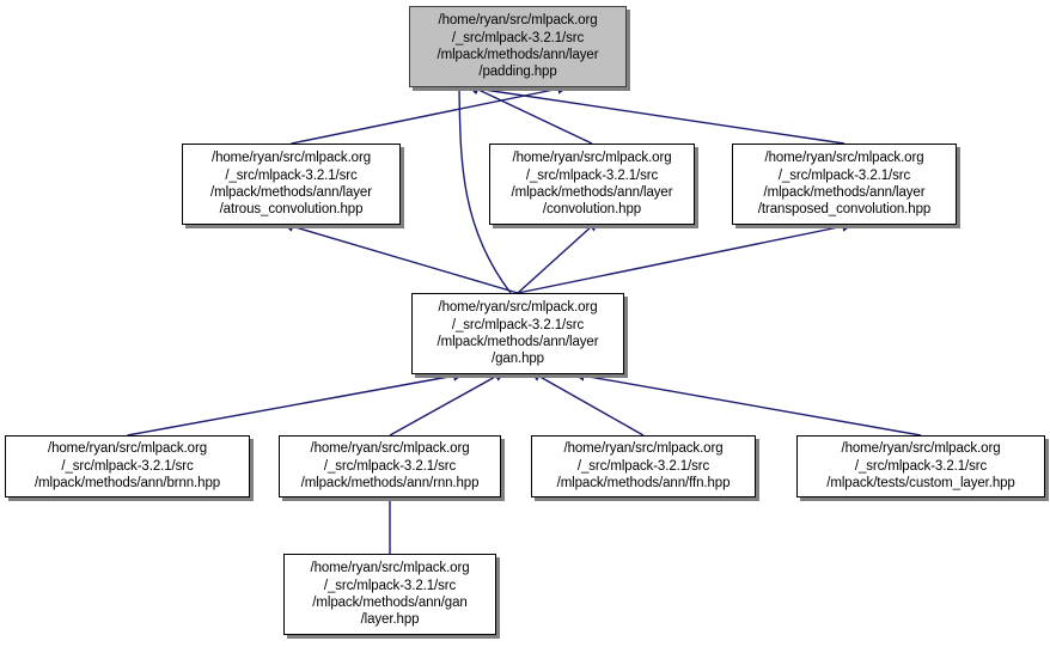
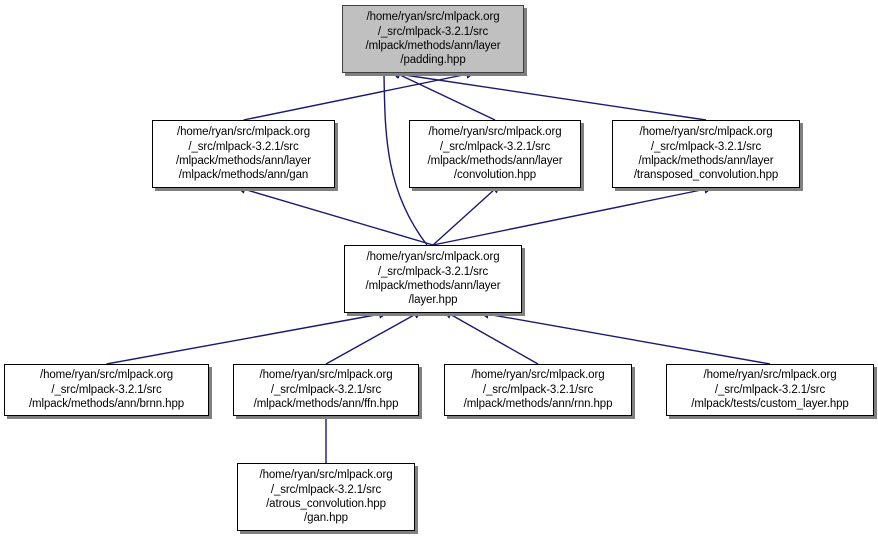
  /home/ryan/src/mlpack.org
  /_src/mlpack-3.2.1/src
  /mlpack/methods/ann/layer
  /padding.hpp
  /home/ryan/src/mlpack.org
  /_src/mlpack-3.2.1/src
  /mlpack/methods/ann/layer
- /atrous_convolution.hpp
+ /mlpack/methods/ann/gan
  /home/ryan/src/mlpack.org
  /_src/mlpack-3.2.1/src
  /mlpack/methods/ann/layer
  /convolution.hpp
  /home/ryan/src/mlpack.org
  /_src/mlpack-3.2.1/src
  /mlpack/methods/ann/layer
  /transposed_convolution.hpp
  /home/ryan/src/mlpack.org
  /_src/mlpack-3.2.1/src
  /mlpack/methods/ann/layer
- /gan.hpp
+ /layer.hpp
  /home/ryan/src/mlpack.org
  /_src/mlpack-3.2.1/src
  /mlpack/methods/ann/brnn.hpp
  /home/ryan/src/mlpack.org
  /_src/mlpack-3.2.1/src
- /mlpack/methods/ann/rnn.hpp
+ /mlpack/methods/ann/ffn.hpp
  /home/ryan/src/mlpack.org
  /_src/mlpack-3.2.1/src
- /mlpack/methods/ann/ffn.hpp
+ /mlpack/methods/ann/rnn.hpp
  /home/ryan/src/mlpack.org
  /_src/mlpack-3.2.1/src
  /mlpack/tests/custom_layer.hpp
  /home/ryan/src/mlpack.org
  /_src/mlpack-3.2.1/src
- /mlpack/methods/ann/gan
+ /atrous_convolution.hpp
- /layer.hpp
+ /gan.hpp
